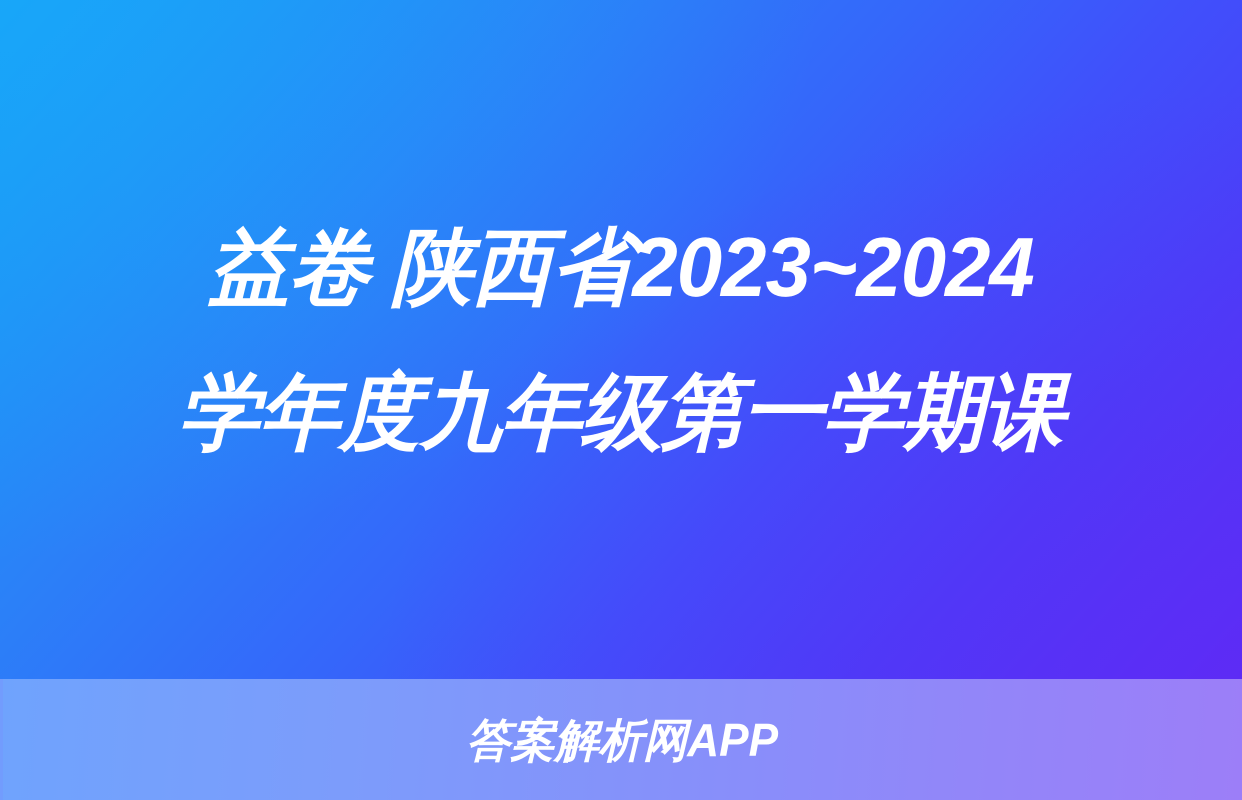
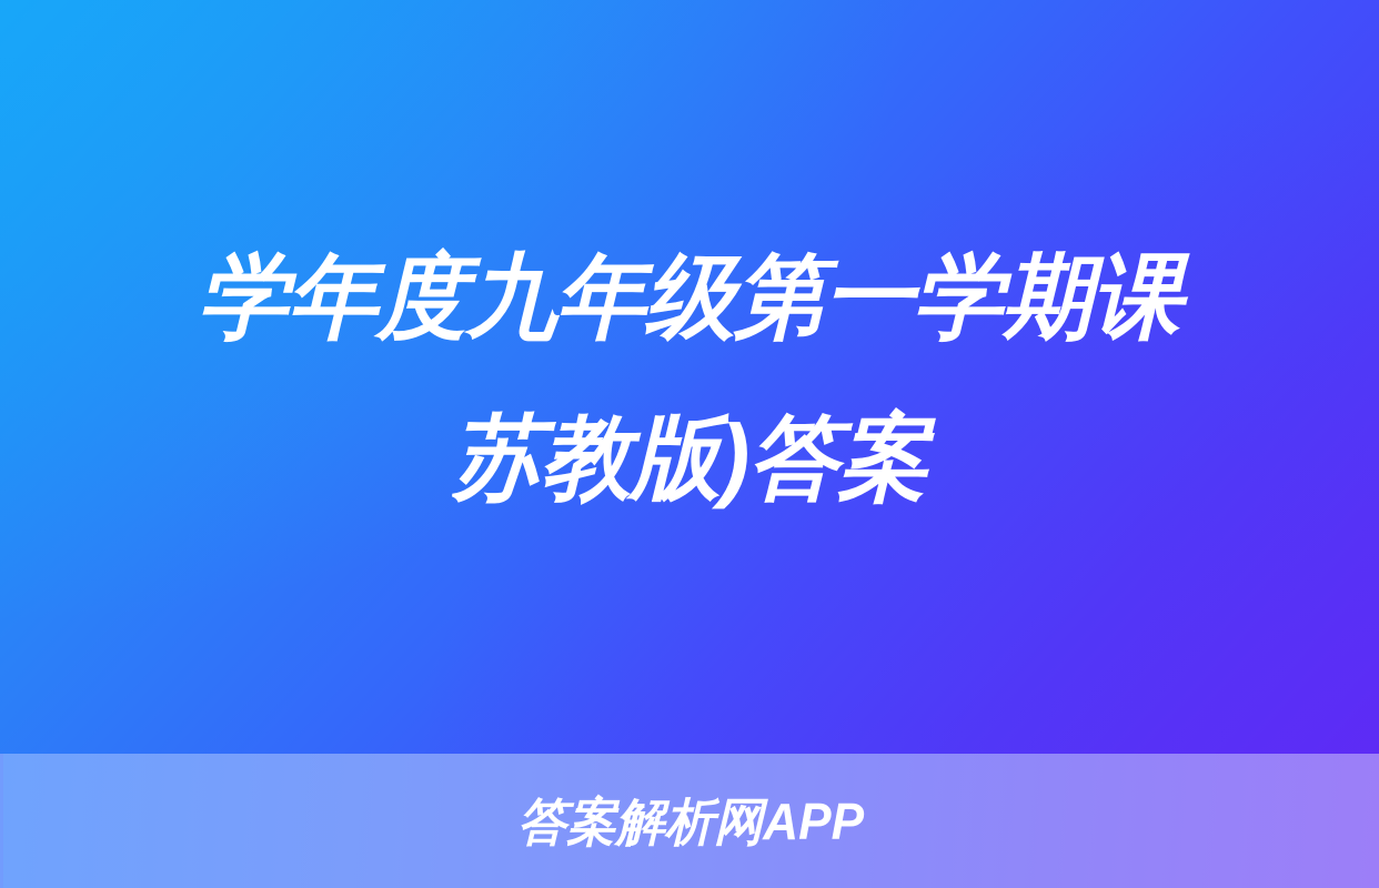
- 益卷 陕西省2023~2024
  学年度九年级第一学期课
+ 苏教版)答案
  答案解析网APP
